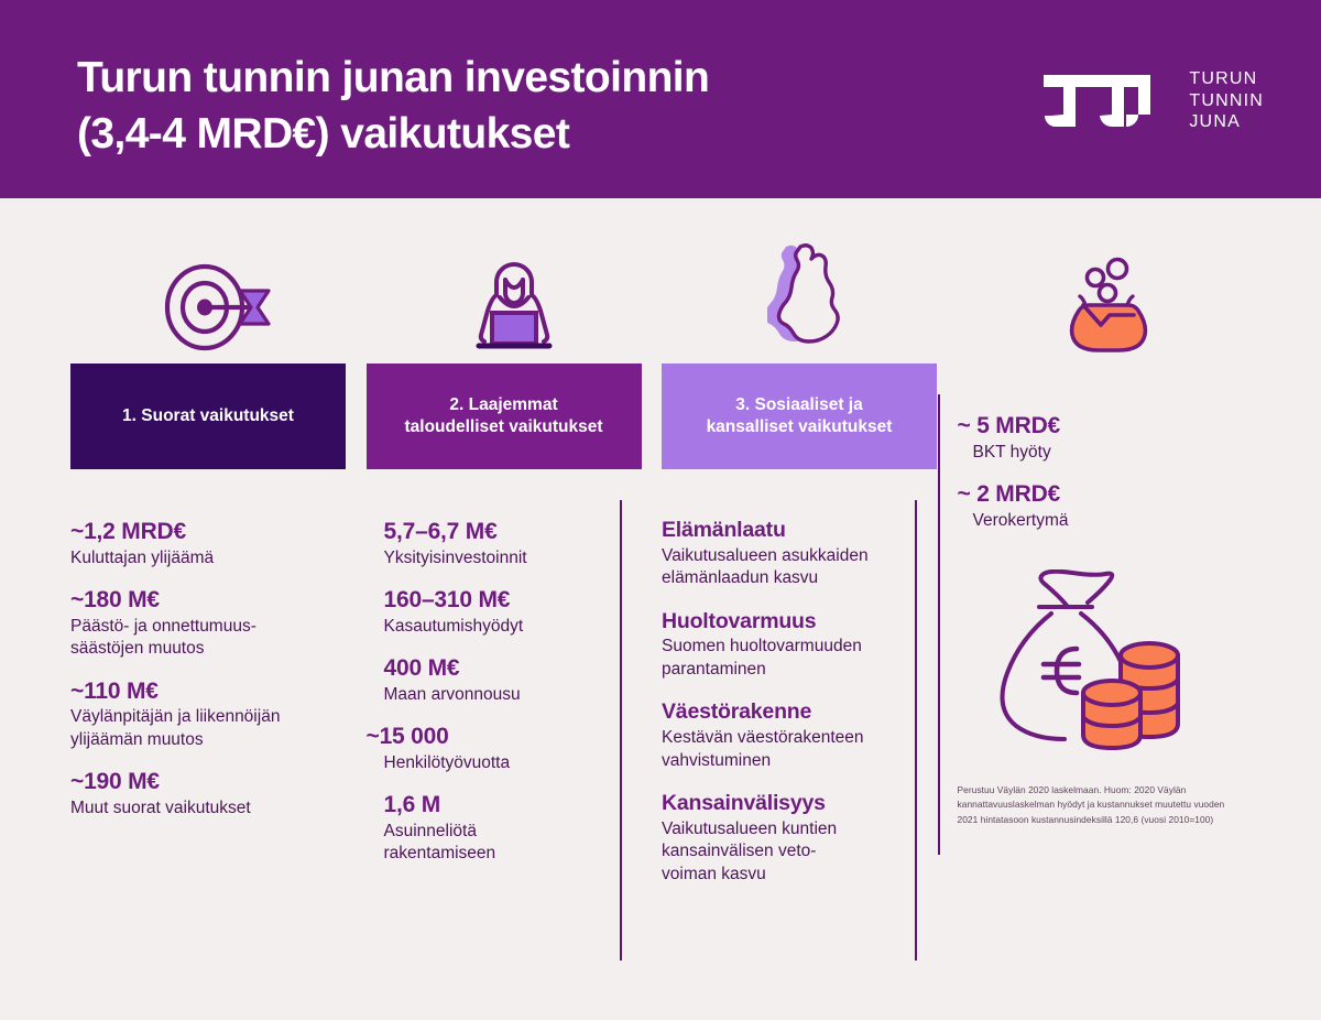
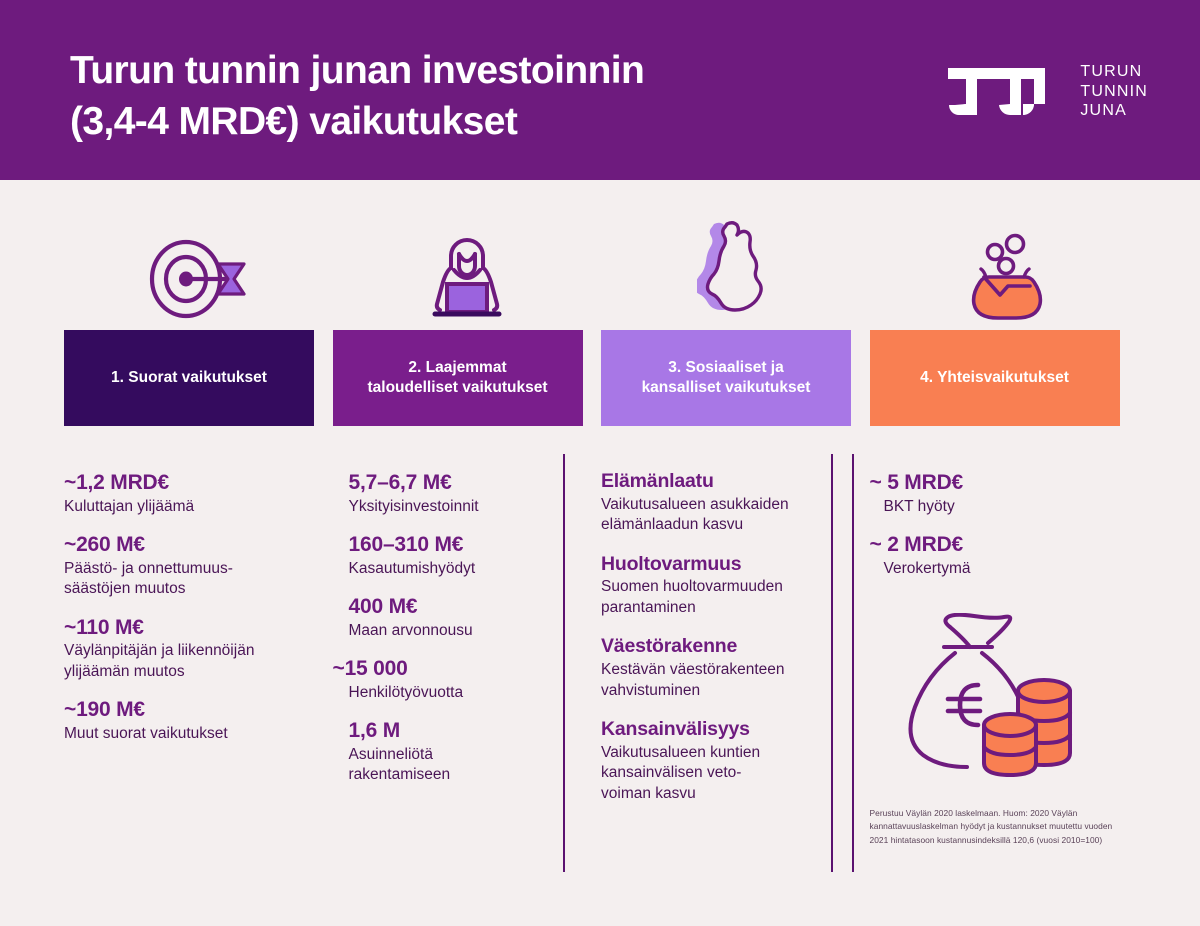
  Turun tunnin junan investoinnin
  (3,4-4 MRD€) vaikutukset
  TURUN
  TUNNIN
  JUNA
  1. Suorat vaikutukset
  ~1,2 MRD€
  Kuluttajan ylijäämä
- ~180 M€
+ ~260 M€
  Päästö- ja onnettumuus-
  säästöjen muutos
  ~110 M€
  Väylänpitäjän ja liikennöijän
  ylijäämän muutos
  ~190 M€
  Muut suorat vaikutukset
  2. Laajemmat
  taloudelliset vaikutukset
  5,7–6,7 M€
  Yksityisinvestoinnit
  160–310 M€
  Kasautumishyödyt
  400 M€
  Maan arvonnousu
  ~15 000
  Henkilötyövuotta
  1,6 M
  Asuinneliötä
  rakentamiseen
  3. Sosiaaliset ja
  kansalliset vaikutukset
  Elämänlaatu
  Vaikutusalueen asukkaiden
  elämänlaadun kasvu
  Huoltovarmuus
  Suomen huoltovarmuuden
  parantaminen
  Väestörakenne
  Kestävän väestörakenteen
  vahvistuminen
  Kansainvälisyys
  Vaikutusalueen kuntien
  kansainvälisen veto-
  voiman kasvu
+ 4. Yhteisvaikutukset
  ~ 5 MRD€
  BKT hyöty
  ~ 2 MRD€
  Verokertymä
  Perustuu Väylän 2020 laskelmaan. Huom: 2020 Väylän
  kannattavuuslaskelman hyödyt ja kustannukset muutettu vuoden
  2021 hintatasoon kustannusindeksillä 120,6 (vuosi 2010=100)
